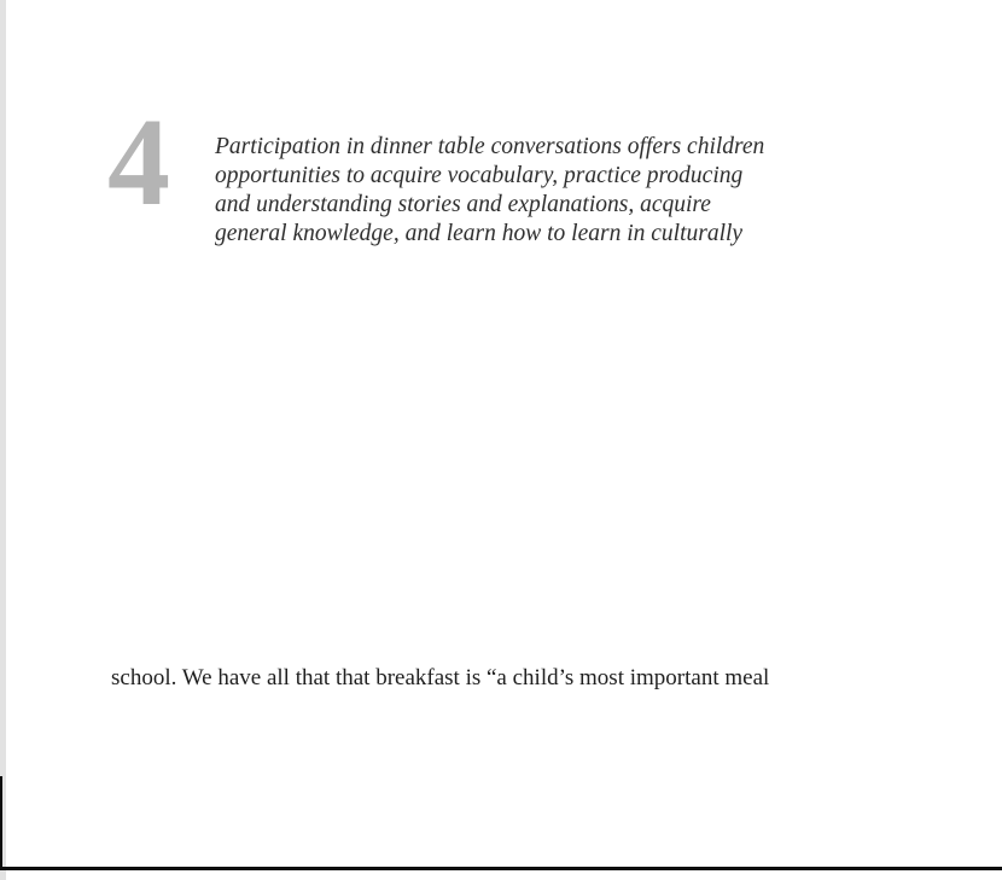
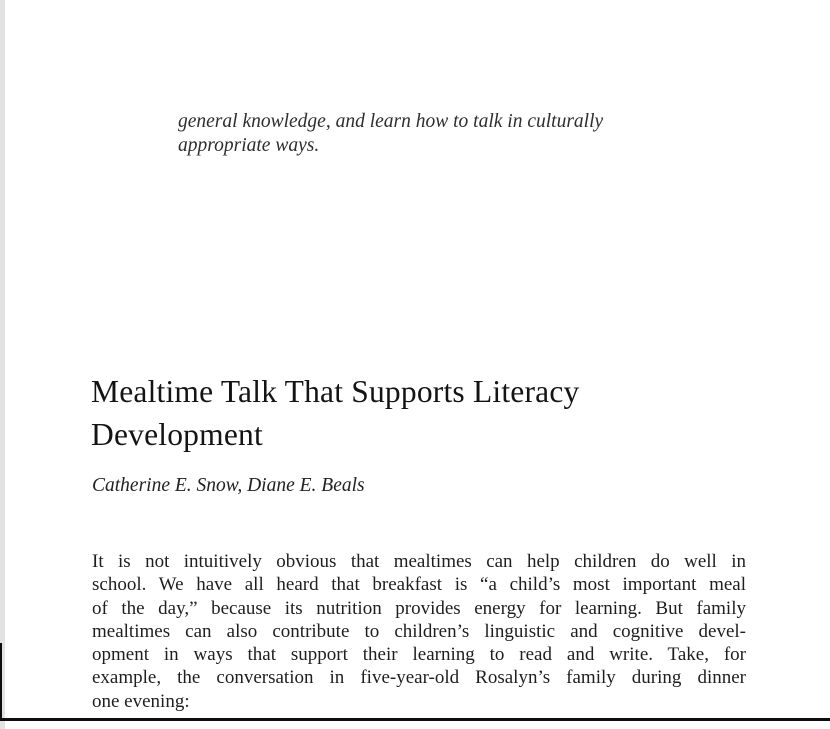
- 4
- Participation in dinner table conversations offers children
- opportunities to acquire vocabulary, practice producing
- and understanding stories and explanations, acquire
- general knowledge, and learn how to learn in culturally
+ general knowledge, and learn how to talk in culturally
+ appropriate ways.
+ Mealtime Talk That Supports Literacy
+ Development
+ Catherine E. Snow, Diane E. Beals
+ It is not intuitively obvious that mealtimes can help children do well in
- school. We have all that that breakfast is “a child’s most important meal
+ school. We have all heard that breakfast is “a child’s most important meal
+ of the day,” because its nutrition provides energy for learning. But family
+ mealtimes can also contribute to children’s linguistic and cognitive devel-
+ opment in ways that support their learning to read and write. Take, for
+ example, the conversation in five-year-old Rosalyn’s family during dinner
+ one evening:
